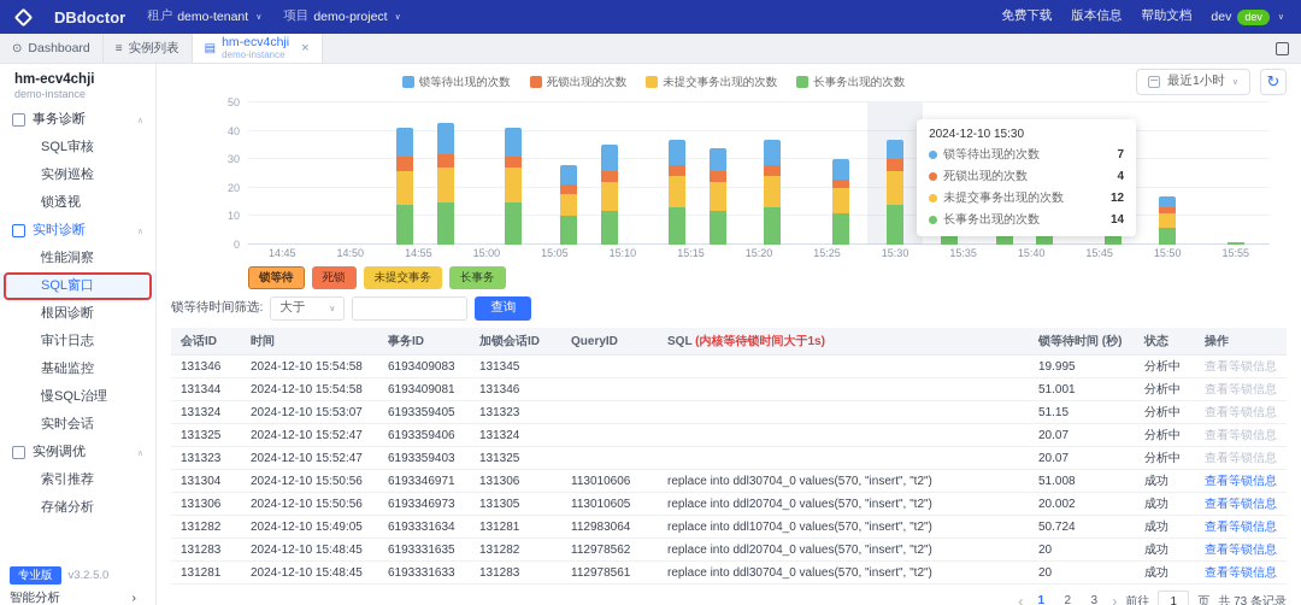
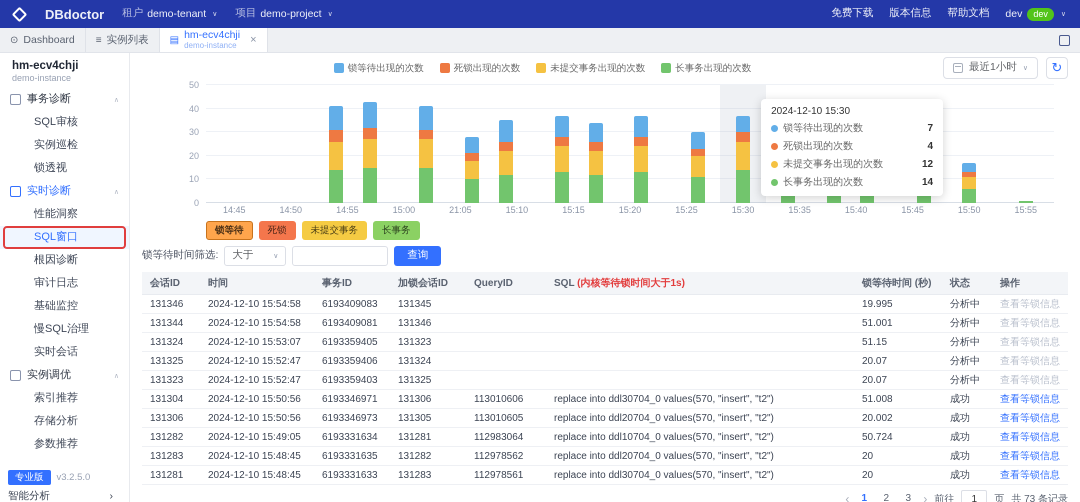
  DBdoctor
  租户
  demo-tenant
  项目
  demo-project
  免费下载
  版本信息
  帮助文档
  dev
  dev
  ⊙
  Dashboard
  ≡
  实例列表
  ▤
  hm-ecv4chji
  demo-instance
  ×
  hm-ecv4chji
  demo-instance
  事务诊断
  SQL审核
  实例巡检
  锁透视
  实时诊断
  性能洞察
  SQL窗口
  根因诊断
  审计日志
  基础监控
  慢SQL治理
  实时会话
  实例调优
  索引推荐
  存储分析
+ 参数推荐
  专业版
  v3.2.5.0
  智能分析
  ›
  锁等待出现的次数
  死锁出现的次数
  未提交事务出现的次数
  长事务出现的次数
  最近1小时
  ↻
  2024-12-10 15:30
  锁等待出现的次数
  7
  死锁出现的次数
  4
  未提交事务出现的次数
  12
  长事务出现的次数
  14
  0
  10
  20
  30
  40
  50
  14:45
  14:50
  14:55
  15:00
- 15:05
+ 21:05
  15:10
  15:15
  15:20
  15:25
  15:30
  15:35
  15:40
  15:45
  15:50
  15:55
  锁等待
  死锁
  未提交事务
  长事务
  锁等待时间筛选:
  大于
  查询
  会话ID	时间	事务ID	加锁会话ID	QueryID	SQL (内核等待锁时间大于1s)	锁等待时间 (秒)	状态	操作
  131346	2024-12-10 15:54:58	6193409083	131345			19.995	分析中	查看等锁信息
  131344	2024-12-10 15:54:58	6193409081	131346			51.001	分析中	查看等锁信息
  131324	2024-12-10 15:53:07	6193359405	131323			51.15	分析中	查看等锁信息
  131325	2024-12-10 15:52:47	6193359406	131324			20.07	分析中	查看等锁信息
  131323	2024-12-10 15:52:47	6193359403	131325			20.07	分析中	查看等锁信息
  131304	2024-12-10 15:50:56	6193346971	131306	113010606	replace into ddl30704_0 values(570, "insert", "t2")	51.008	成功	查看等锁信息
  131306	2024-12-10 15:50:56	6193346973	131305	113010605	replace into ddl20704_0 values(570, "insert", "t2")	20.002	成功	查看等锁信息
  131282	2024-12-10 15:49:05	6193331634	131281	112983064	replace into ddl10704_0 values(570, "insert", "t2")	50.724	成功	查看等锁信息
  131283	2024-12-10 15:48:45	6193331635	131282	112978562	replace into ddl20704_0 values(570, "insert", "t2")	20	成功	查看等锁信息
  131281	2024-12-10 15:48:45	6193331633	131283	112978561	replace into ddl30704_0 values(570, "insert", "t2")	20	成功	查看等锁信息
  ‹
  1
  2
  3
  ›
  前往
  1
  页
  共 73 条记录
